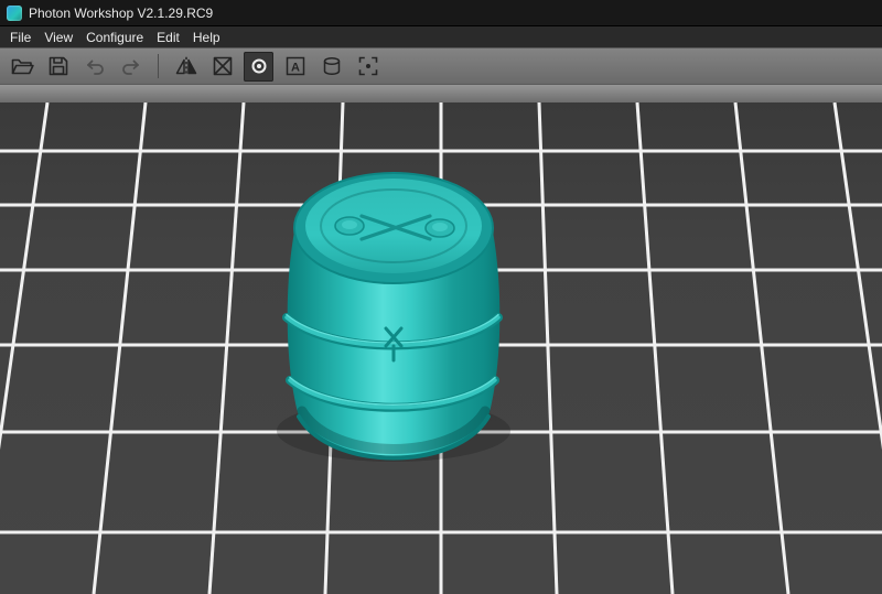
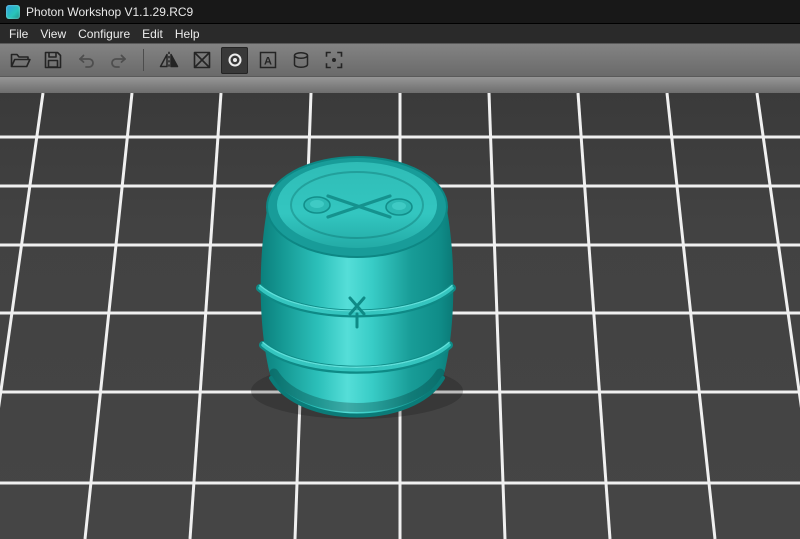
- Photon Workshop V2.1.29.RC9
+ Photon Workshop V1.1.29.RC9
  File
  View
  Configure
  Edit
  Help
  A
